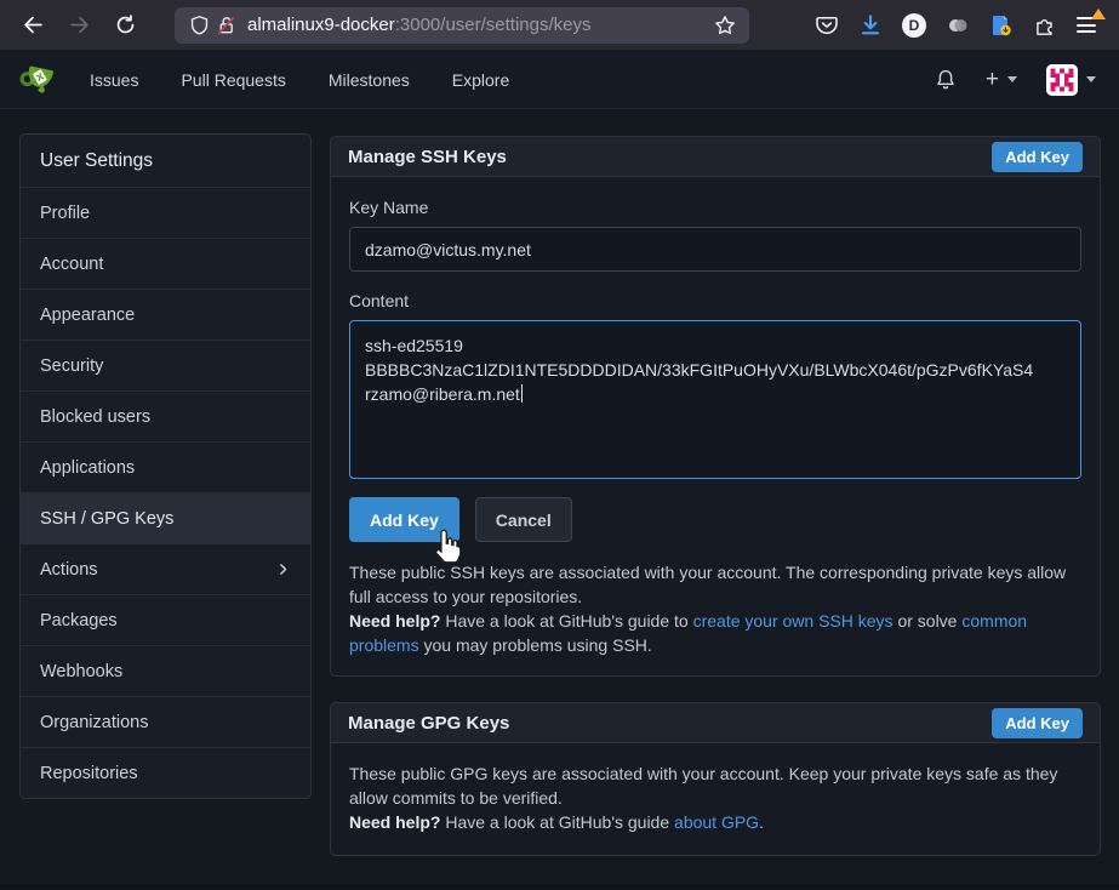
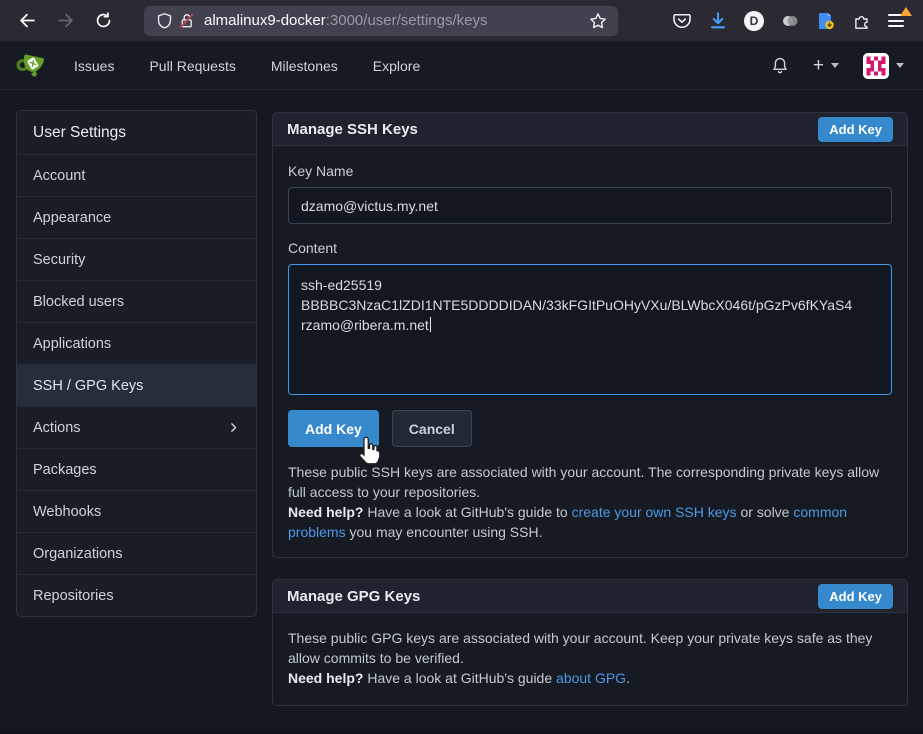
  almalinux9-docker:3000/user/settings/keys
  D
  Issues
  Pull Requests
  Milestones
  Explore
  +
  User Settings
- Profile
  Account
  Appearance
  Security
  Blocked users
  Applications
  SSH / GPG Keys
  Actions
  Packages
  Webhooks
  Organizations
  Repositories
  Manage SSH Keys
  Add Key
  Key Name
  dzamo@victus.my.net
  Content
  ssh-ed25519 BBBBC3NzaC1lZDI1NTE5DDDDIDAN/33kFGItPuOHyVXu/BLWbcX046t/pGzPv6fKYaS4 rzamo@ribera.m.net
  Add Key
  Cancel
  These public SSH keys are associated with your account. The corresponding private keys allow full access to your repositories.
- Need help? Have a look at GitHub's guide to create your own SSH keys or solve common problems you may problems using SSH.
+ Need help? Have a look at GitHub's guide to create your own SSH keys or solve common problems you may encounter using SSH.
  Manage GPG Keys
  Add Key
  These public GPG keys are associated with your account. Keep your private keys safe as they allow commits to be verified.
  Need help? Have a look at GitHub's guide about GPG.
